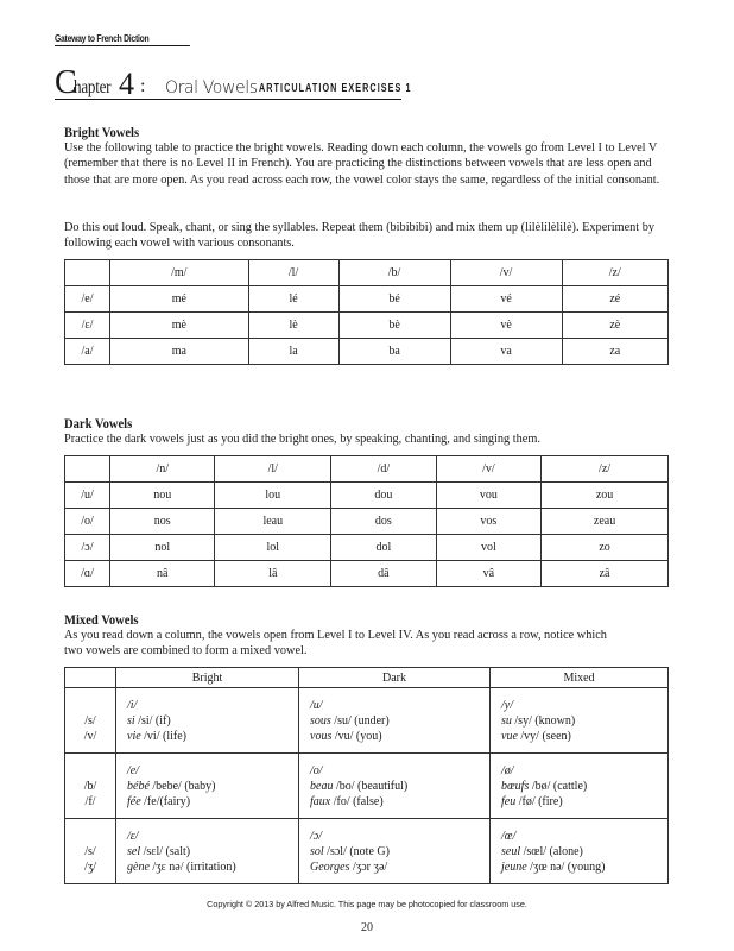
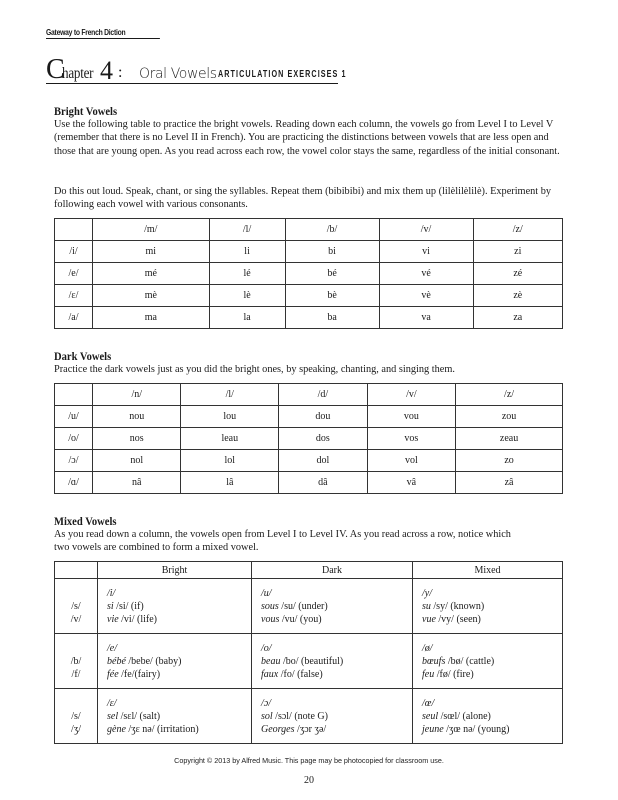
  Gateway to French Diction
  C
  hapter
  4
  :
  Oral Vowels
  ARTICULATION EXERCISES 1
  Bright Vowels
- Use the following table to practice the bright vowels. Reading down each column, the vowels go from Level I to Level V (remember that there is no Level II in French). You are practicing the distinctions between vowels that are less open and those that are more open. As you read across each row, the vowel color stays the same, regardless of the initial consonant.
+ Use the following table to practice the bright vowels. Reading down each column, the vowels go from Level I to Level V (remember that there is no Level II in French). You are practicing the distinctions between vowels that are less open and those that are young open. As you read across each row, the vowel color stays the same, regardless of the initial consonant.
  Do this out loud. Speak, chant, or sing the syllables. Repeat them (bibibibi) and mix them up (lilèlilèlilè). Experiment by following each vowel with various consonants.
  	/m/	/l/	/b/	/v/	/z/
+ /i/	mi	li	bi	vi	zi
  /e/	mé	lé	bé	vé	zé
  /ɛ/	mè	lè	bè	vè	zè
  /a/	ma	la	ba	va	za
  Dark Vowels
  Practice the dark vowels just as you did the bright ones, by speaking, chanting, and singing them.
  	/n/	/l/	/d/	/v/	/z/
  /u/	nou	lou	dou	vou	zou
  /o/	nos	leau	dos	vos	zeau
  /ɔ/	nol	lol	dol	vol	zo
  /ɑ/	nâ	lâ	dâ	vâ	zâ
  Mixed Vowels
  As you read down a column, the vowels open from Level I to Level IV. As you read across a row, notice which two vowels are combined to form a mixed vowel.
  	Bright	Dark	Mixed
  /s/ /v/	/i/ si /si/ (if) vie /vi/ (life)	/u/ sous /su/ (under) vous /vu/ (you)	/y/ su /sy/ (known) vue /vy/ (seen)
  /b/ /f/	/e/ bébé /bebe/ (baby) fée /fe/(fairy)	/o/ beau /bo/ (beautiful) faux /fo/ (false)	/ø/ bœufs /bø/ (cattle) feu /fø/ (fire)
  /s/ /ʒ/	/ɛ/ sel /sɛl/ (salt) gène /ʒɛ nə/ (irritation)	/ɔ/ sol /sɔl/ (note G) Georges /ʒɔr ʒə/	/œ/ seul /sœl/ (alone) jeune /ʒœ nə/ (young)
  Copyright © 2013 by Alfred Music. This page may be photocopied for classroom use.
  20
